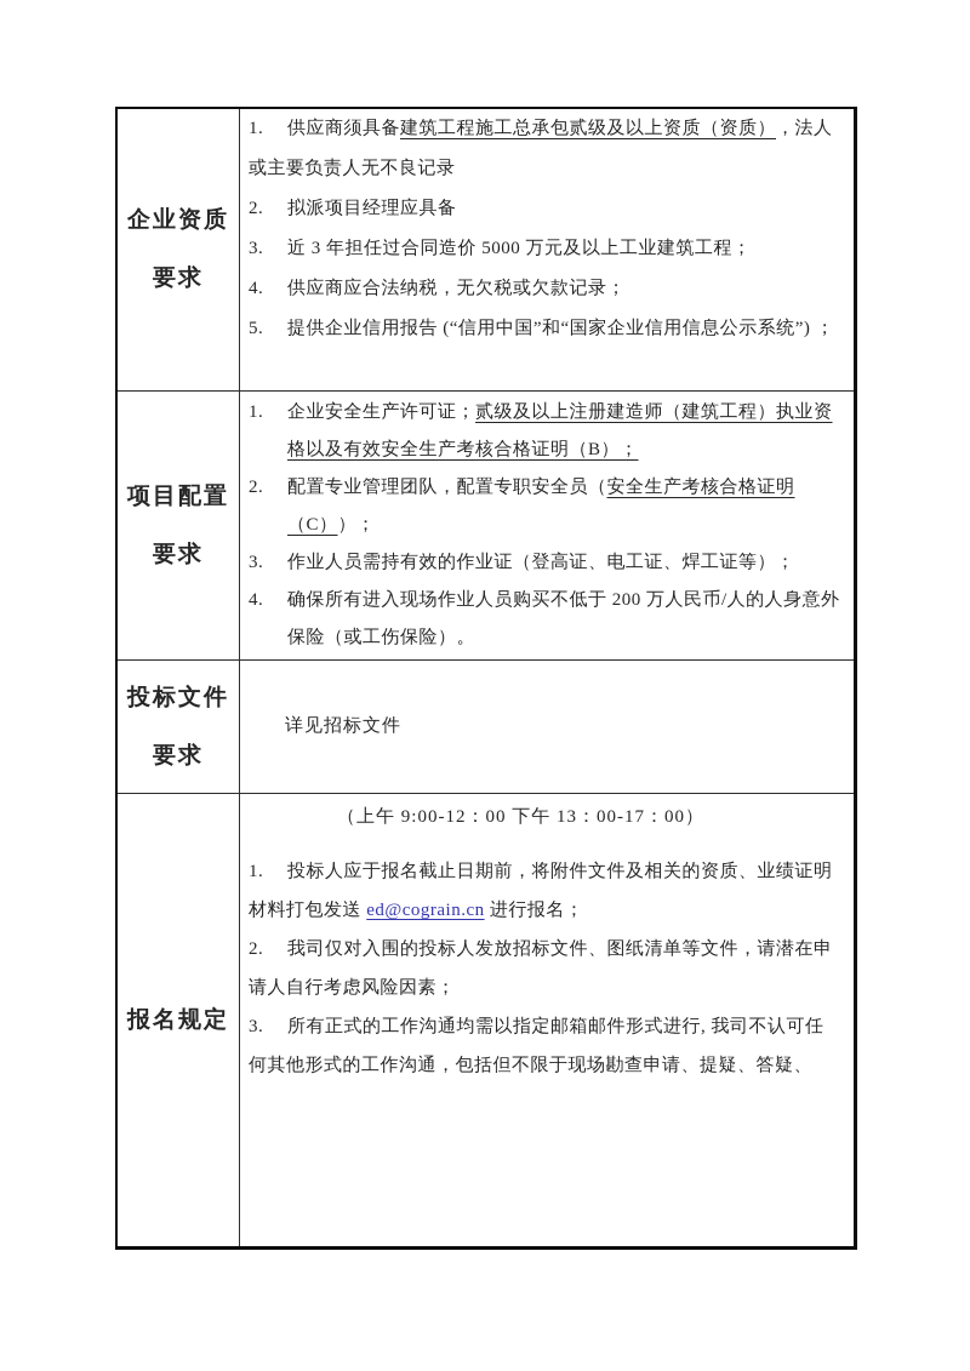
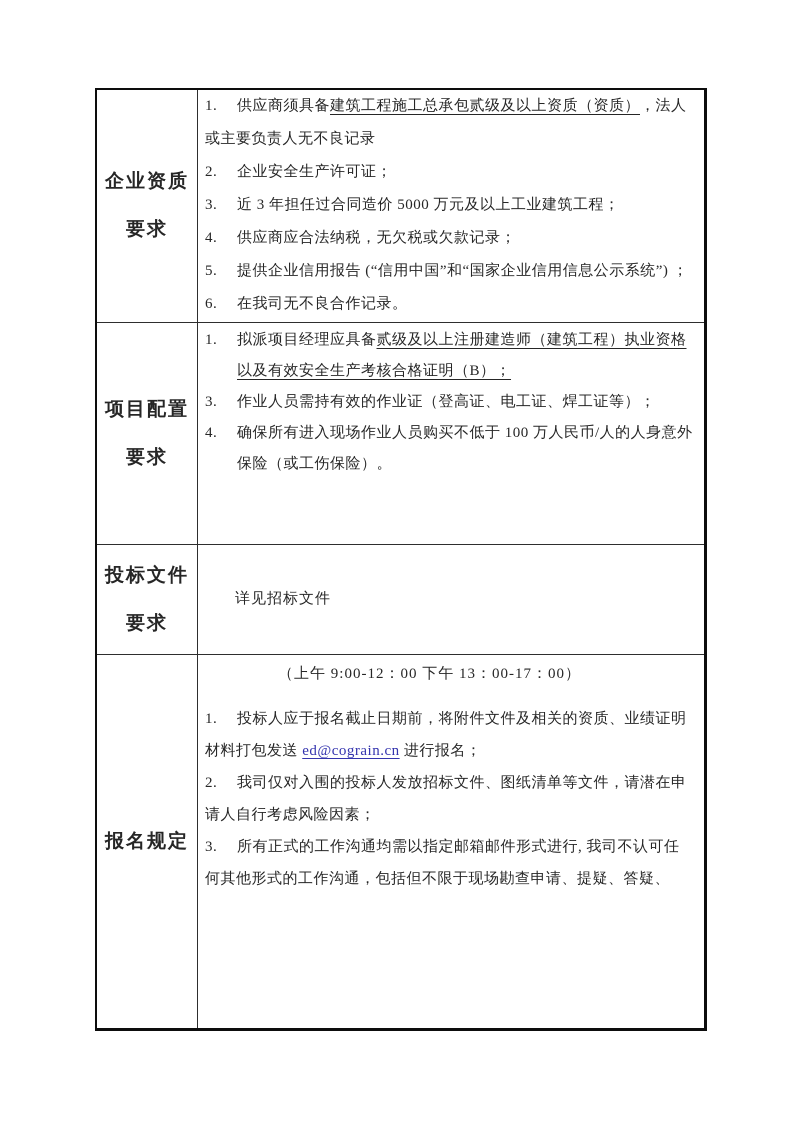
  企业资质
  要求
  1. 供应商须具备建筑工程施工总承包贰级及以上资质（资质），法人或主要负责人无不良记录
- 2. 拟派项目经理应具备
+ 2. 企业安全生产许可证；
  3. 近 3 年担任过合同造价 5000 万元及以上工业建筑工程；
  4. 供应商应合法纳税，无欠税或欠款记录；
  5. 提供企业信用报告 (“信用中国”和“国家企业信用信息公示系统”) ；
+ 6. 在我司无不良合作记录。
  项目配置
  要求
- 1. 企业安全生产许可证；贰级及以上注册建造师（建筑工程）执业资格以及有效安全生产考核合格证明（B）；
+ 1. 拟派项目经理应具备贰级及以上注册建造师（建筑工程）执业资格以及有效安全生产考核合格证明（B）；
- 2. 配置专业管理团队，配置专职安全员（安全生产考核合格证明（C））；
  3. 作业人员需持有效的作业证（登高证、电工证、焊工证等）；
- 4. 确保所有进入现场作业人员购买不低于 200 万人民币/人的人身意外保险（或工伤保险）。
+ 4. 确保所有进入现场作业人员购买不低于 100 万人民币/人的人身意外保险（或工伤保险）。
  投标文件
  要求
  详见招标文件
  报名规定
  （上午 9:00-12：00 下午 13：00-17：00）
  1. 投标人应于报名截止日期前，将附件文件及相关的资质、业绩证明材料打包发送 ed@cograin.cn 进行报名；
  2. 我司仅对入围的投标人发放招标文件、图纸清单等文件，请潜在申请人自行考虑风险因素；
  3. 所有正式的工作沟通均需以指定邮箱邮件形式进行, 我司不认可任何其他形式的工作沟通，包括但不限于现场勘查申请、提疑、答疑、
